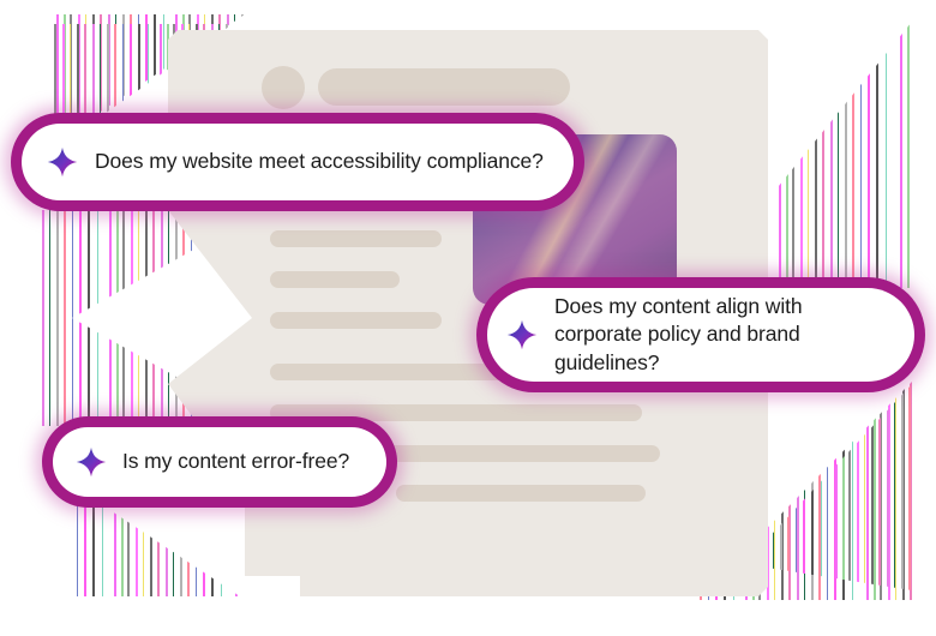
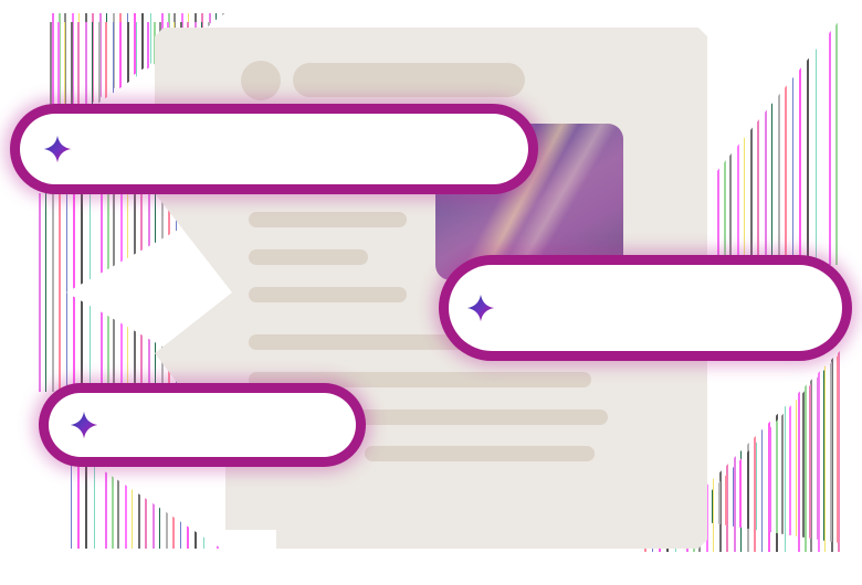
- Does my website meet accessibility compliance?
- Does my content align with corporate policy and brand guidelines?
- Is my content error-free?
